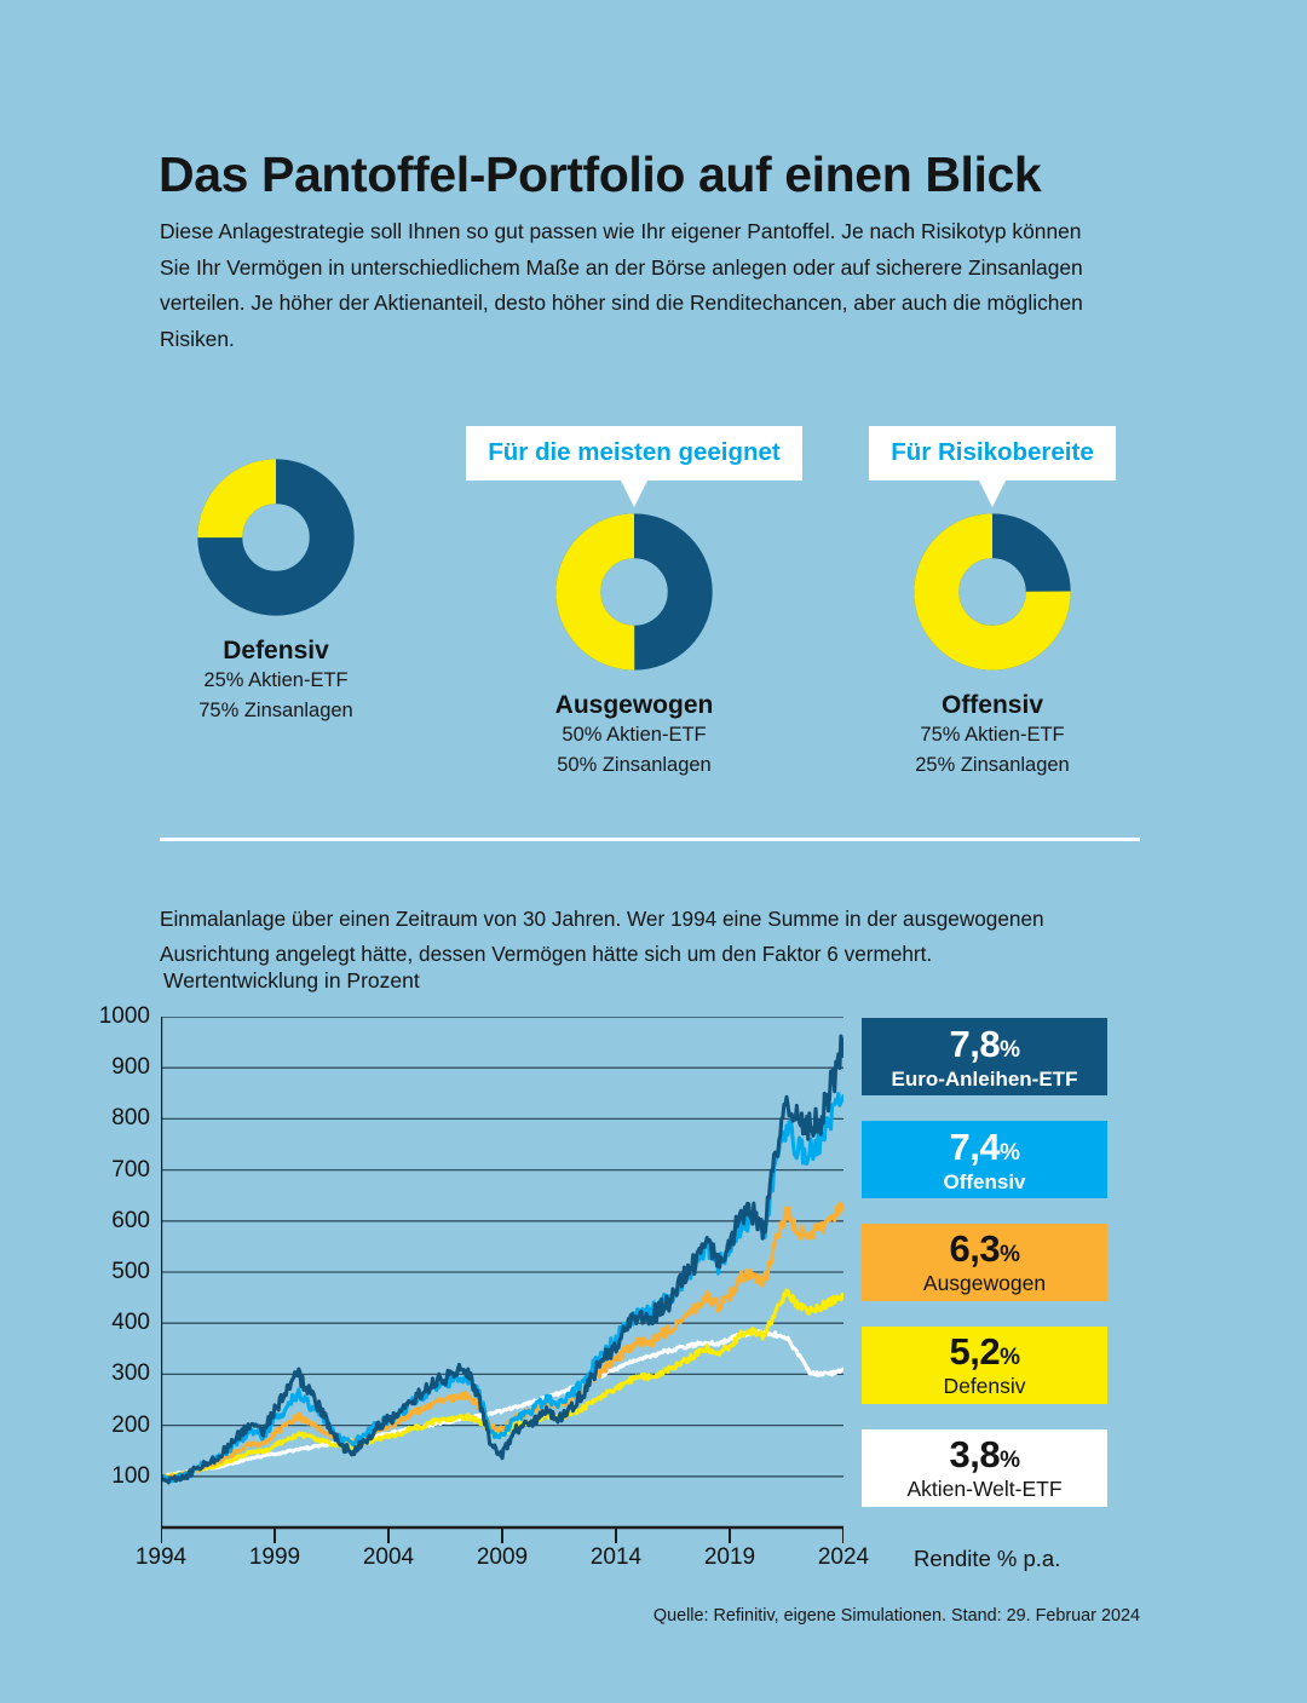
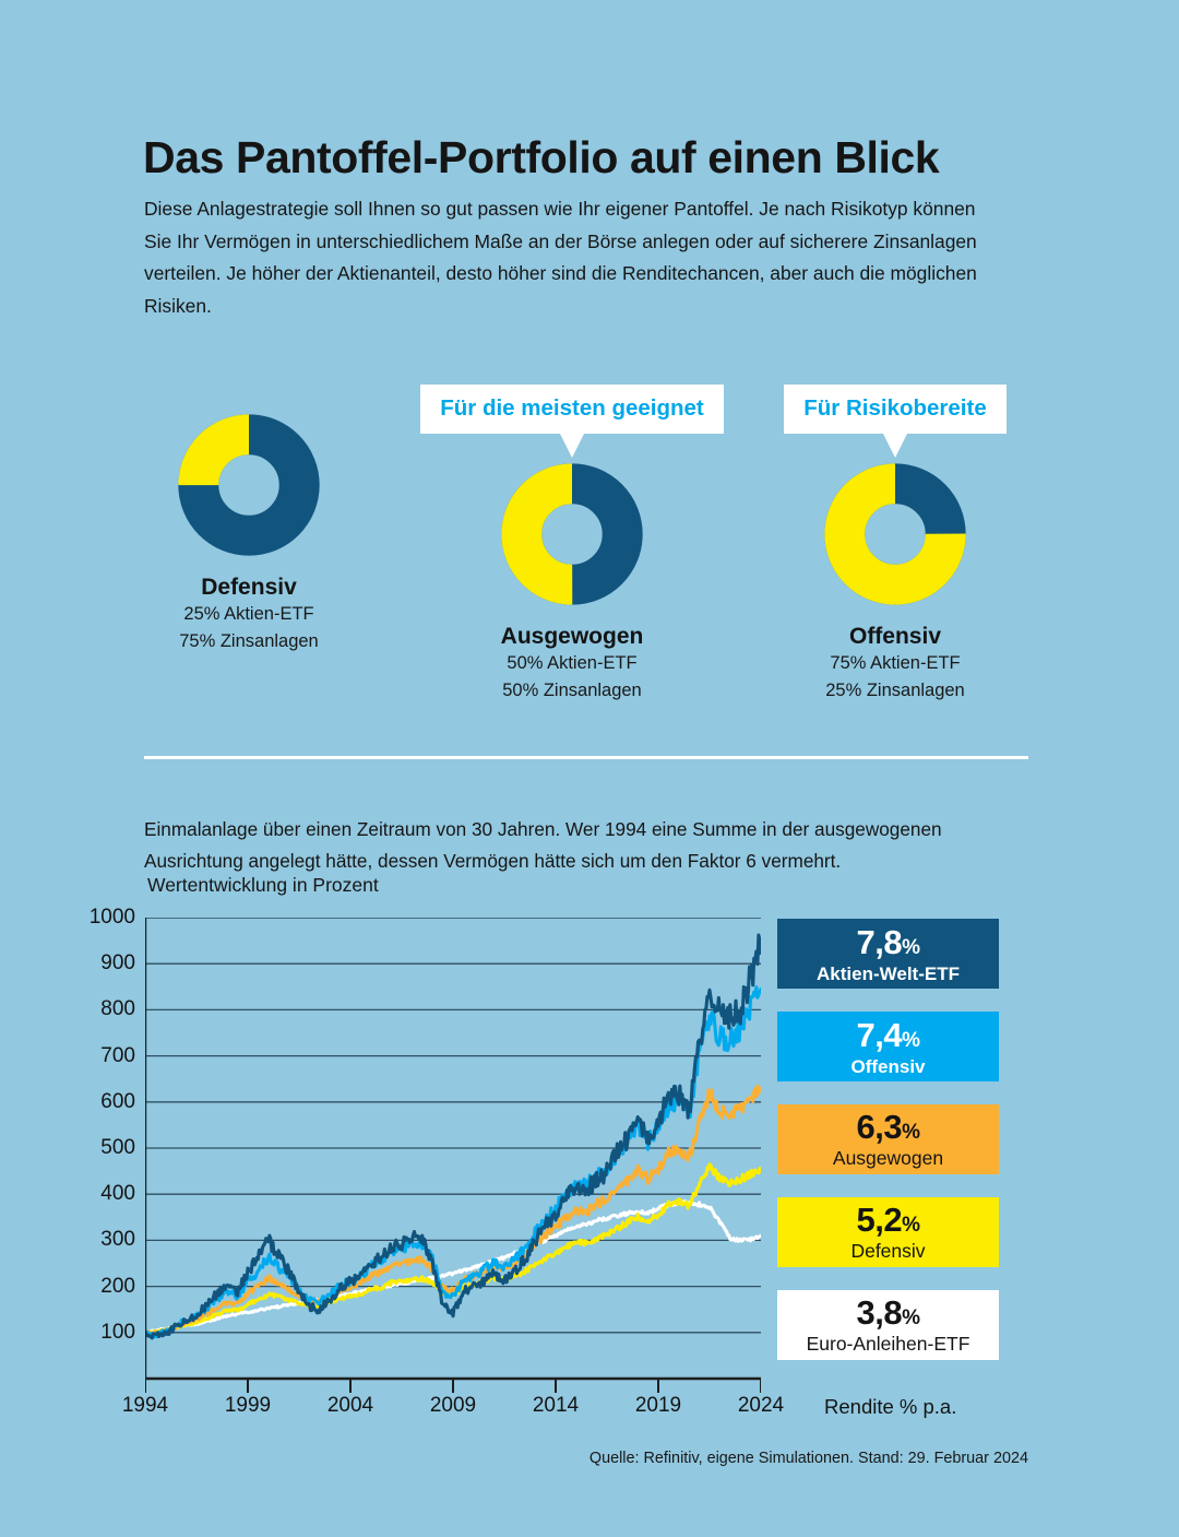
  Das Pantoffel-Portfolio auf einen Blick
  Diese Anlagestrategie soll Ihnen so gut passen wie Ihr eigener Pantoffel. Je nach Risikotyp können Sie Ihr Vermögen in unterschiedlichem Maße an der Börse anlegen oder auf sicherere Zinsanlagen verteilen. Je höher der Aktienanteil, desto höher sind die Renditechancen, aber auch die möglichen Risiken.
  Defensiv
  25% Aktien-ETF
  75% Zinsanlagen
  Für die meisten geeignet
  Ausgewogen
  50% Aktien-ETF
  50% Zinsanlagen
  Für Risikobereite
  Offensiv
  75% Aktien-ETF
  25% Zinsanlagen
  Einmalanlage über einen Zeitraum von 30 Jahren. Wer 1994 eine Summe in der ausgewogenen Ausrichtung angelegt hätte, dessen Vermögen hätte sich um den Faktor 6 vermehrt.
  Wertentwicklung in Prozent
  100
  200
  300
  400
  500
  600
  700
  800
  900
  1000
  1994
  1999
  2004
  2009
  2014
  2019
  2024
  Rendite % p.a.
  Quelle: Refinitiv, eigene Simulationen. Stand: 29. Februar 2024
  7,8%
- Euro-Anleihen-ETF
+ Aktien-Welt-ETF
  7,4%
  Offensiv
  6,3%
  Ausgewogen
  5,2%
  Defensiv
  3,8%
- Aktien-Welt-ETF
+ Euro-Anleihen-ETF
